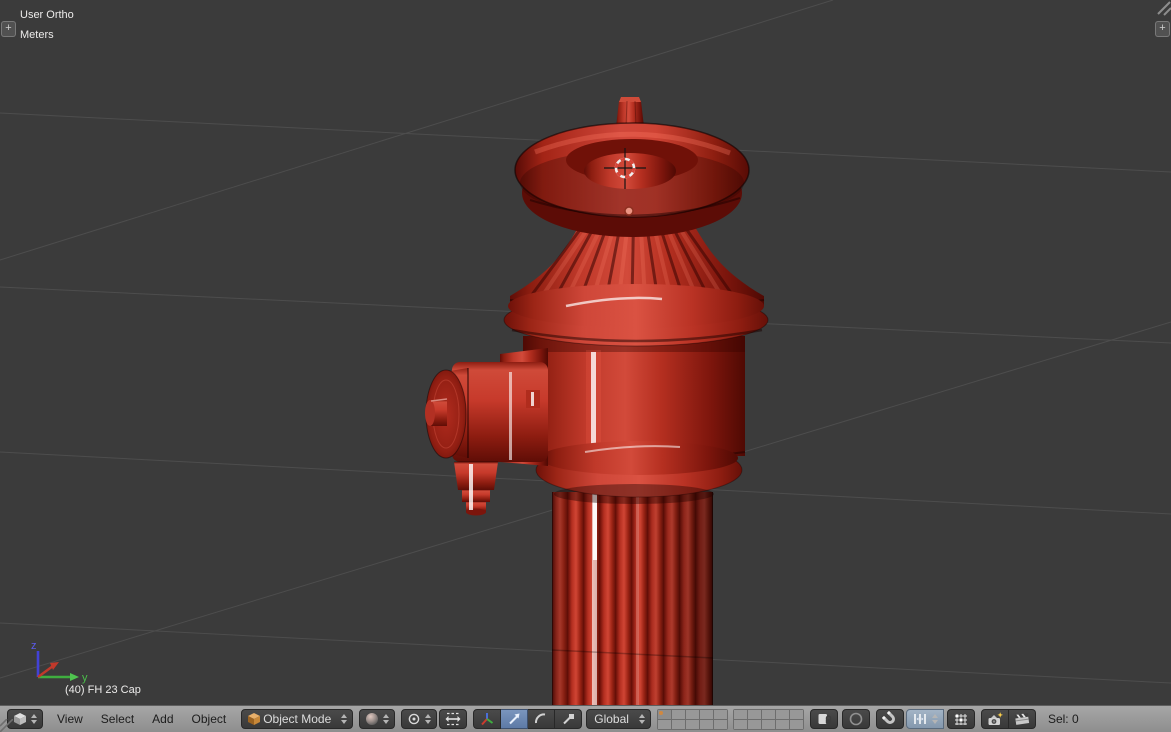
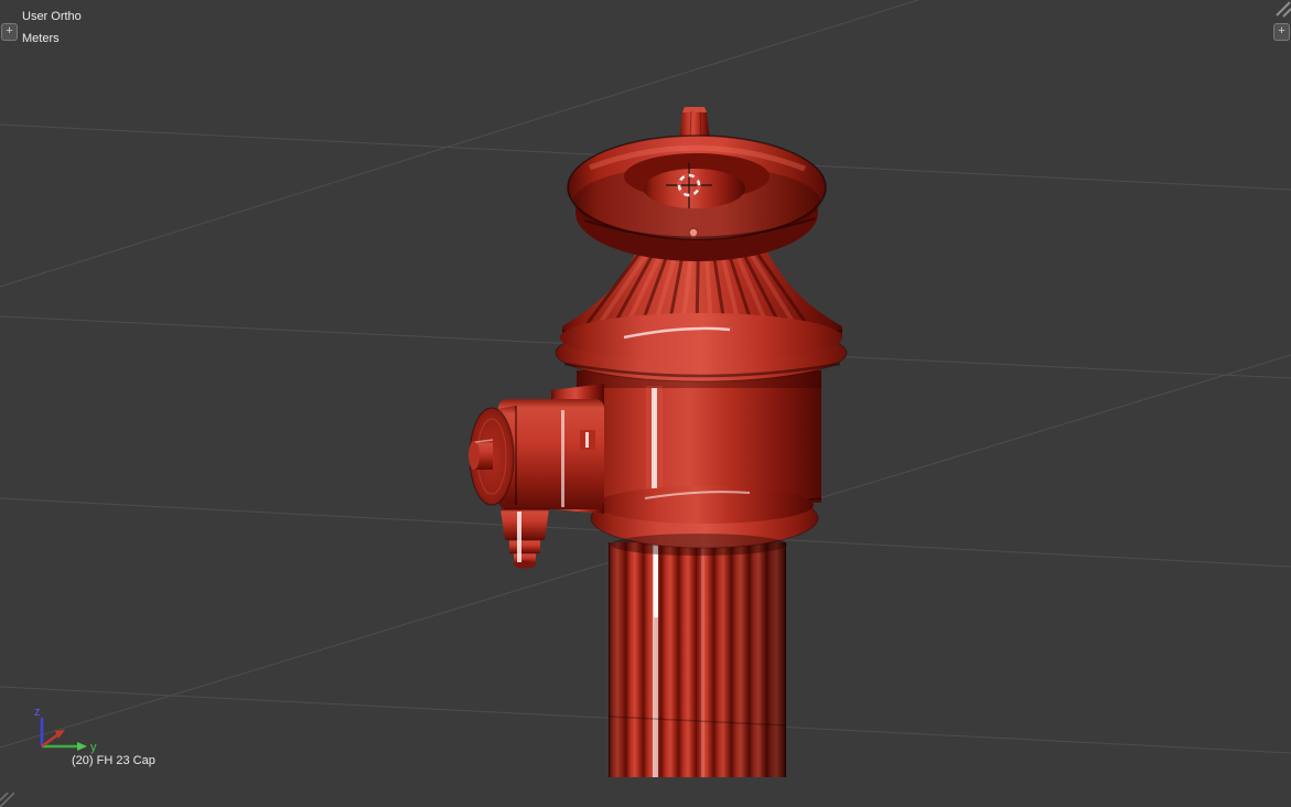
  z
  y
  User Ortho
  Meters
- (40) FH 23 Cap
+ (20) FH 23 Cap
  +
  +
- View
- Select
- Add
- Object
- Object Mode
- Global
- Sel: 0
